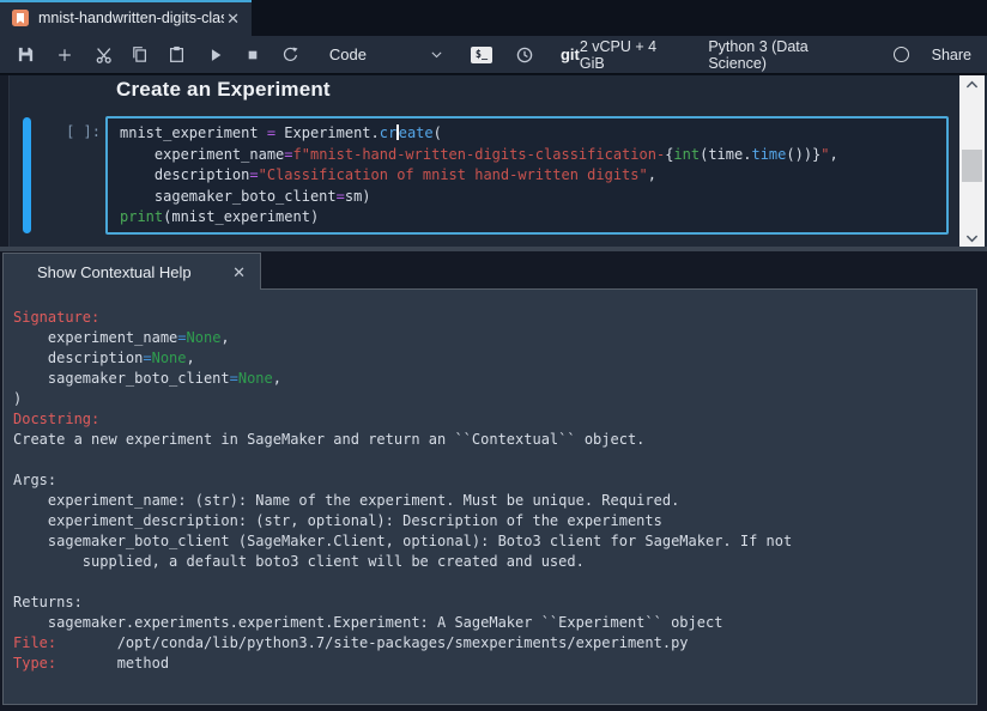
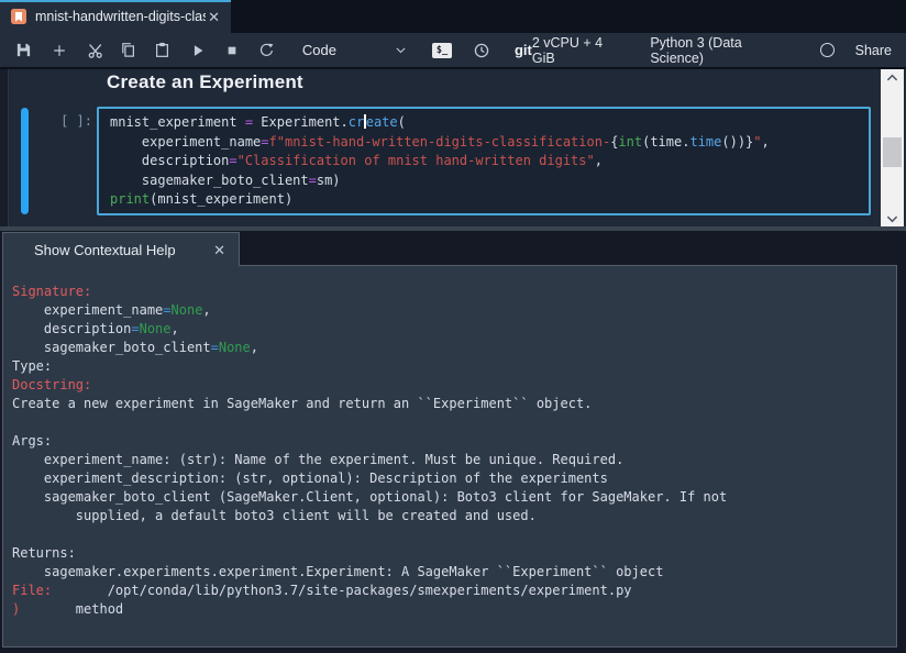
  mnist-handwritten-digits-cla
  ✕
  Code
  $_
  git
  2 vCPU + 4 GiB
  Python 3 (Data Science)
  Share
  Create an Experiment
  [ ]:
  mnist_experiment = Experiment.create(
  experiment_name=f"mnist-hand-written-digits-classification-{int(time.time())}",
  description="Classification of mnist hand-written digits",
  sagemaker_boto_client=sm)
  print(mnist_experiment)
  Show Contextual Help
  ✕
  Signature:
  experiment_name=None,
  description=None,
  sagemaker_boto_client=None,
- )
+ Type:
  Docstring:
- Create a new experiment in SageMaker and return an ``Contextual`` object.
+ Create a new experiment in SageMaker and return an ``Experiment`` object.
  Args:
  experiment_name: (str): Name of the experiment. Must be unique. Required.
  experiment_description: (str, optional): Description of the experiments
  sagemaker_boto_client (SageMaker.Client, optional): Boto3 client for SageMaker. If not
  supplied, a default boto3 client will be created and used.
  Returns:
  sagemaker.experiments.experiment.Experiment: A SageMaker ``Experiment`` object
  File: /opt/conda/lib/python3.7/site-packages/smexperiments/experiment.py
- Type: method
+ ) method
